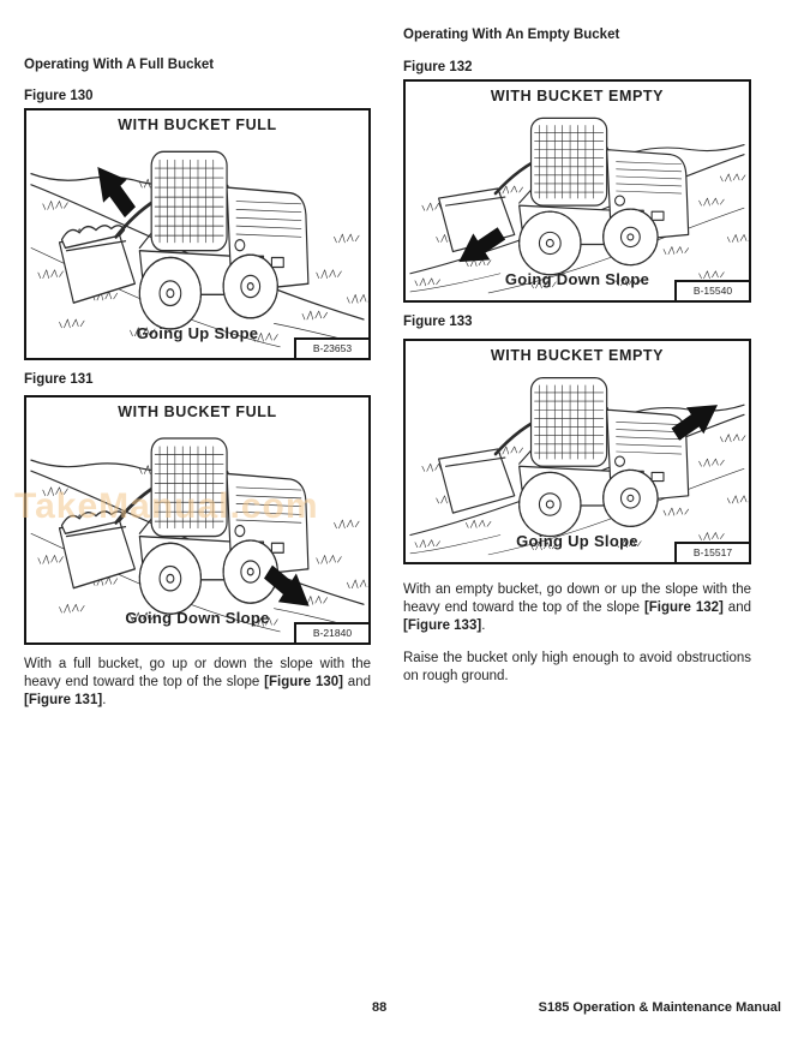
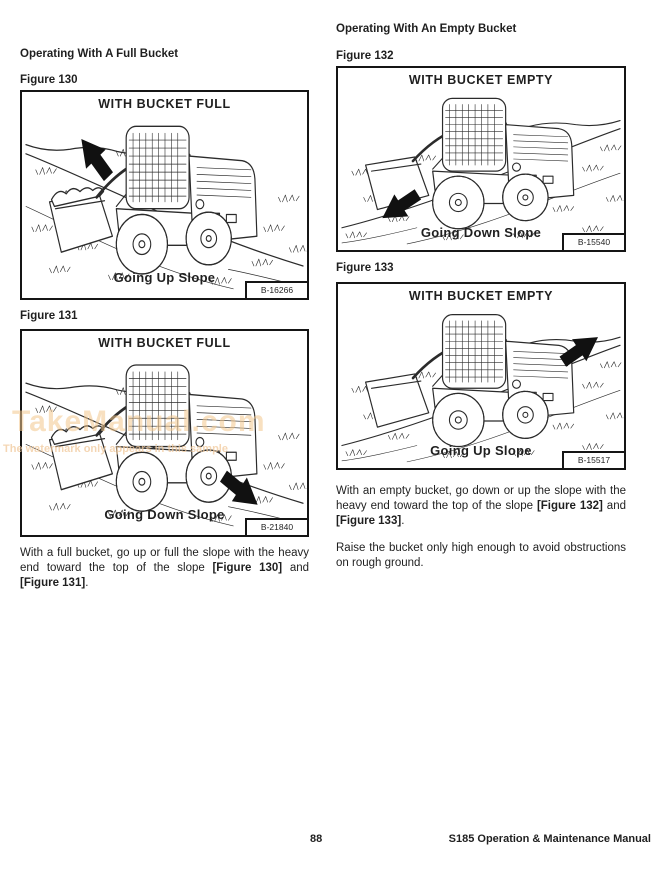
  Operating With A Full Bucket
  Figure 130
  WITH BUCKET FULL
  Going Up Slope
- B-23653
+ B-16266
  Figure 131
  WITH BUCKET FULL
  Going Down Slope
  B-21840
- With a full bucket, go up or down the slope with the heavy end toward the top of the slope [Figure 130] and [Figure 131].
+ With a full bucket, go up or full the slope with the heavy end toward the top of the slope [Figure 130] and [Figure 131].
  Operating With An Empty Bucket
  Figure 132
  WITH BUCKET EMPTY
  Going Down Slope
  B-15540
  Figure 133
  WITH BUCKET EMPTY
  Going Up Slope
  B-15517
  With an empty bucket, go down or up the slope with the heavy end toward the top of the slope [Figure 132] and [Figure 133].
  Raise the bucket only high enough to avoid obstructions on rough ground.
  TakeManual.com
+ The watermark only appears in this sample
  88
  S185 Operation & Maintenance Manual
